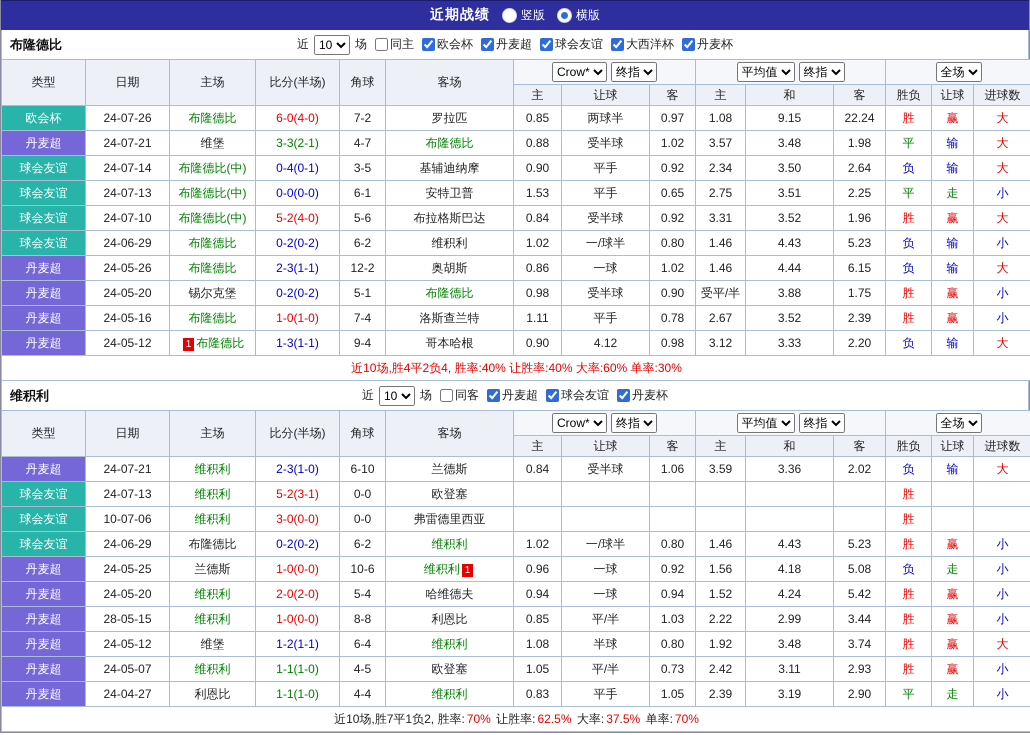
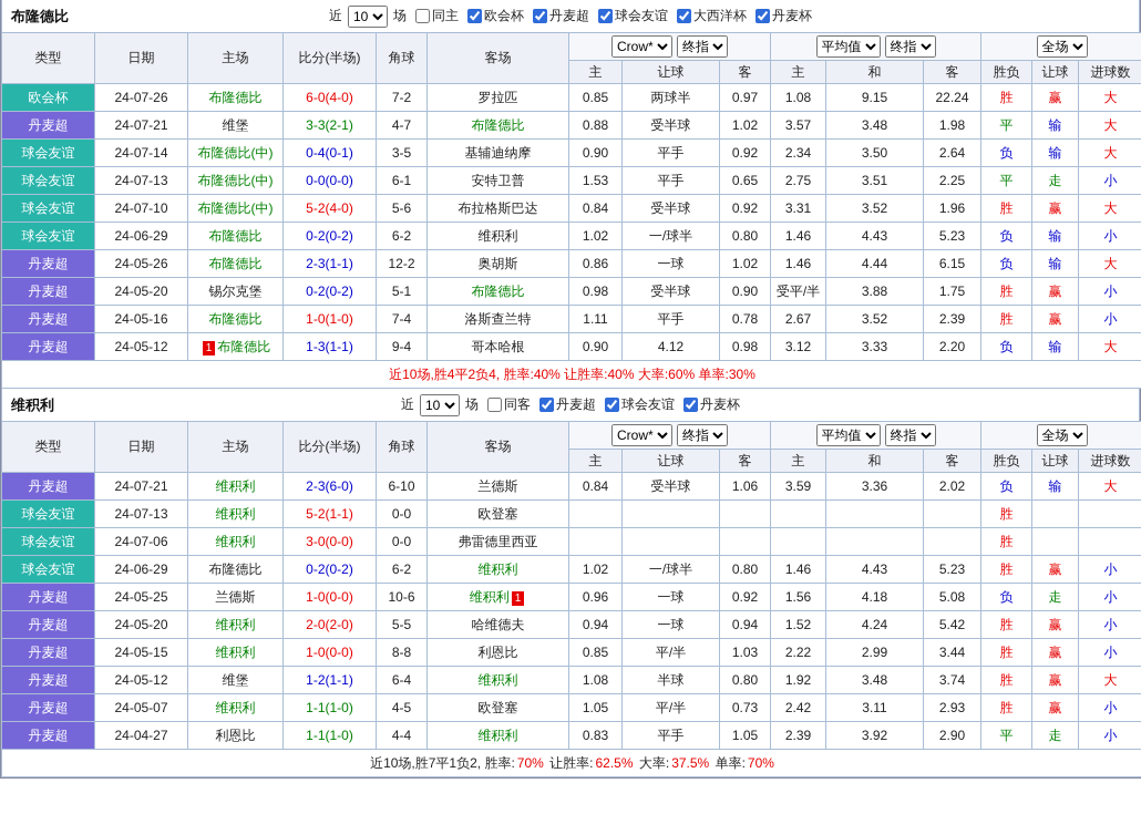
- 近期战绩
- 竖版
- 横版
  布隆德比
  近
  10
  场
  同主
  欧会杯
  丹麦超
  球会友谊
  大西洋杯
  丹麦杯
  类型	日期	主场	比分(半场)	角球	客场	Crow* 终指	平均值 终指	全场
  主	让球	客	主	和	客	胜负	让球	进球数
  欧会杯	24-07-26	布隆德比	6-0(4-0)	7-2	罗拉匹	0.85	两球半	0.97	1.08	9.15	22.24	胜	赢	大
  丹麦超	24-07-21	维堡	3-3(2-1)	4-7	布隆德比	0.88	受半球	1.02	3.57	3.48	1.98	平	输	大
  球会友谊	24-07-14	布隆德比(中)	0-4(0-1)	3-5	基辅迪纳摩	0.90	平手	0.92	2.34	3.50	2.64	负	输	大
  球会友谊	24-07-13	布隆德比(中)	0-0(0-0)	6-1	安特卫普	1.53	平手	0.65	2.75	3.51	2.25	平	走	小
  球会友谊	24-07-10	布隆德比(中)	5-2(4-0)	5-6	布拉格斯巴达	0.84	受半球	0.92	3.31	3.52	1.96	胜	赢	大
  球会友谊	24-06-29	布隆德比	0-2(0-2)	6-2	维积利	1.02	一/球半	0.80	1.46	4.43	5.23	负	输	小
  丹麦超	24-05-26	布隆德比	2-3(1-1)	12-2	奥胡斯	0.86	一球	1.02	1.46	4.44	6.15	负	输	大
  丹麦超	24-05-20	锡尔克堡	0-2(0-2)	5-1	布隆德比	0.98	受半球	0.90	受平/半	3.88	1.75	胜	赢	小
  丹麦超	24-05-16	布隆德比	1-0(1-0)	7-4	洛斯查兰特	1.11	平手	0.78	2.67	3.52	2.39	胜	赢	小
  丹麦超	24-05-12	1 布隆德比	1-3(1-1)	9-4	哥本哈根	0.90	4.12	0.98	3.12	3.33	2.20	负	输	大
  近10场,胜4平2负4, 胜率:40% 让胜率:40% 大率:60% 单率:30%
  维积利
  近
  10
  场
  同客
  丹麦超
  球会友谊
  丹麦杯
  类型	日期	主场	比分(半场)	角球	客场	Crow* 终指	平均值 终指	全场
  主	让球	客	主	和	客	胜负	让球	进球数
- 丹麦超	24-07-21	维积利	2-3(1-0)	6-10	兰德斯	0.84	受半球	1.06	3.59	3.36	2.02	负	输	大
+ 丹麦超	24-07-21	维积利	2-3(6-0)	6-10	兰德斯	0.84	受半球	1.06	3.59	3.36	2.02	负	输	大
- 球会友谊	24-07-13	维积利	5-2(3-1)	0-0	欧登塞							胜
+ 球会友谊	24-07-13	维积利	5-2(1-1)	0-0	欧登塞							胜
- 球会友谊	10-07-06	维积利	3-0(0-0)	0-0	弗雷德里西亚							胜
+ 球会友谊	24-07-06	维积利	3-0(0-0)	0-0	弗雷德里西亚							胜
  球会友谊	24-06-29	布隆德比	0-2(0-2)	6-2	维积利	1.02	一/球半	0.80	1.46	4.43	5.23	胜	赢	小
  丹麦超	24-05-25	兰德斯	1-0(0-0)	10-6	维积利 1	0.96	一球	0.92	1.56	4.18	5.08	负	走	小
- 丹麦超	24-05-20	维积利	2-0(2-0)	5-4	哈维德夫	0.94	一球	0.94	1.52	4.24	5.42	胜	赢	小
+ 丹麦超	24-05-20	维积利	2-0(2-0)	5-5	哈维德夫	0.94	一球	0.94	1.52	4.24	5.42	胜	赢	小
- 丹麦超	28-05-15	维积利	1-0(0-0)	8-8	利恩比	0.85	平/半	1.03	2.22	2.99	3.44	胜	赢	小
+ 丹麦超	24-05-15	维积利	1-0(0-0)	8-8	利恩比	0.85	平/半	1.03	2.22	2.99	3.44	胜	赢	小
  丹麦超	24-05-12	维堡	1-2(1-1)	6-4	维积利	1.08	半球	0.80	1.92	3.48	3.74	胜	赢	大
  丹麦超	24-05-07	维积利	1-1(1-0)	4-5	欧登塞	1.05	平/半	0.73	2.42	3.11	2.93	胜	赢	小
- 丹麦超	24-04-27	利恩比	1-1(1-0)	4-4	维积利	0.83	平手	1.05	2.39	3.19	2.90	平	走	小
+ 丹麦超	24-04-27	利恩比	1-1(1-0)	4-4	维积利	0.83	平手	1.05	2.39	3.92	2.90	平	走	小
  近10场,胜7平1负2, 胜率: 70% 让胜率: 62.5% 大率: 37.5% 单率: 70%
